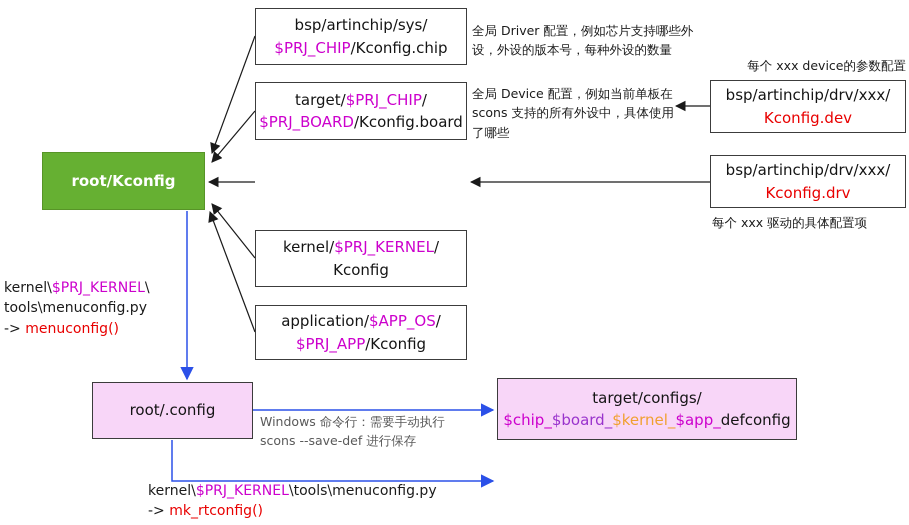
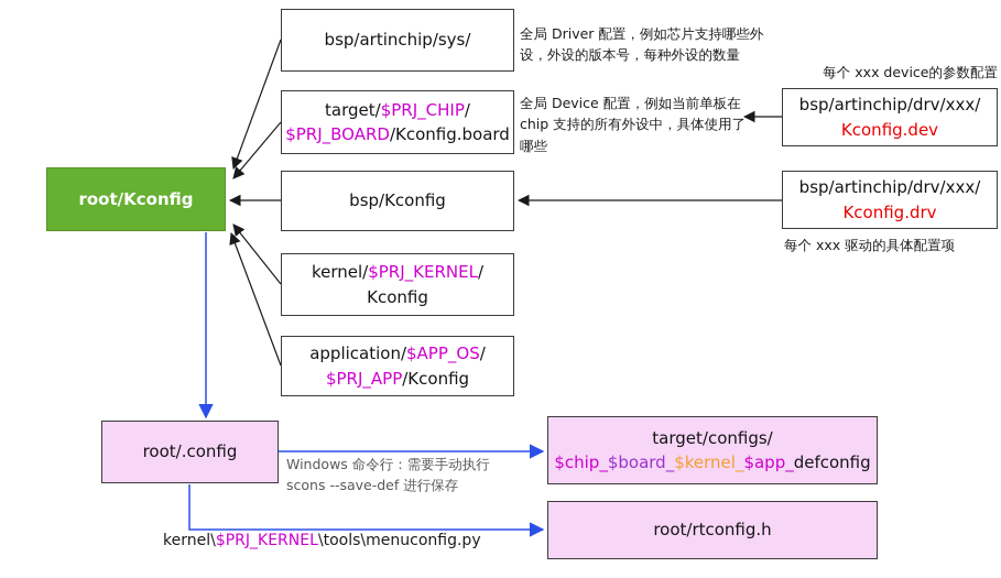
  bsp/artinchip/sys/
- $PRJ_CHIP/Kconfig.chip
  target/$PRJ_CHIP/
  $PRJ_BOARD/Kconfig.board
+ bsp/Kconfig
  kernel/$PRJ_KERNEL/
  Kconfig
  application/$APP_OS/
  $PRJ_APP/Kconfig
  bsp/artinchip/drv/xxx/
  Kconfig.dev
  bsp/artinchip/drv/xxx/
  Kconfig.drv
  root/Kconfig
  全局 Driver 配置，例如芯片支持哪些外设，外设的版本号，每种外设的数量
- 全局 Device 配置，例如当前单板在 scons 支持的所有外设中，具体使用了哪些
+ 全局 Device 配置，例如当前单板在 chip 支持的所有外设中，具体使用了哪些
  每个 xxx device的参数配置
  每个 xxx 驱动的具体配置项
  Windows 命令行：需要手动执行
  scons --save-def 进行保存
- kernel\$PRJ_KERNEL\
- tools\menuconfig.py
- -> menuconfig()
  root/.config
  target/configs/
  $chip_$board_$kernel_$app_defconfig
+ root/rtconfig.h
  kernel\$PRJ_KERNEL\tools\menuconfig.py
- -> mk_rtconfig()
